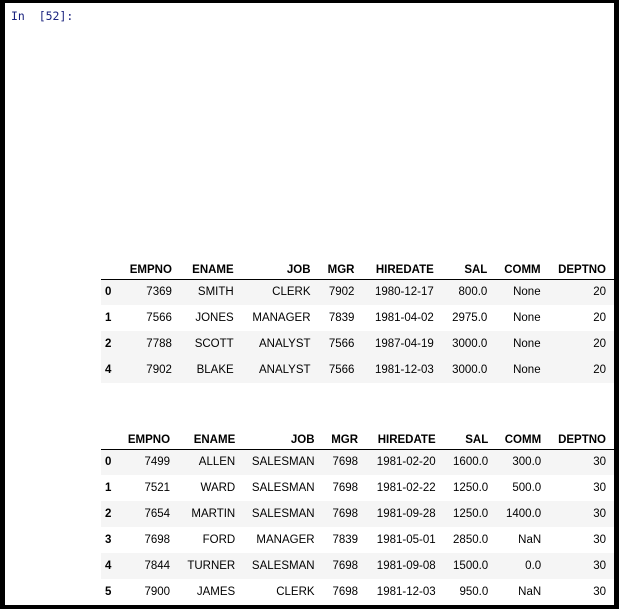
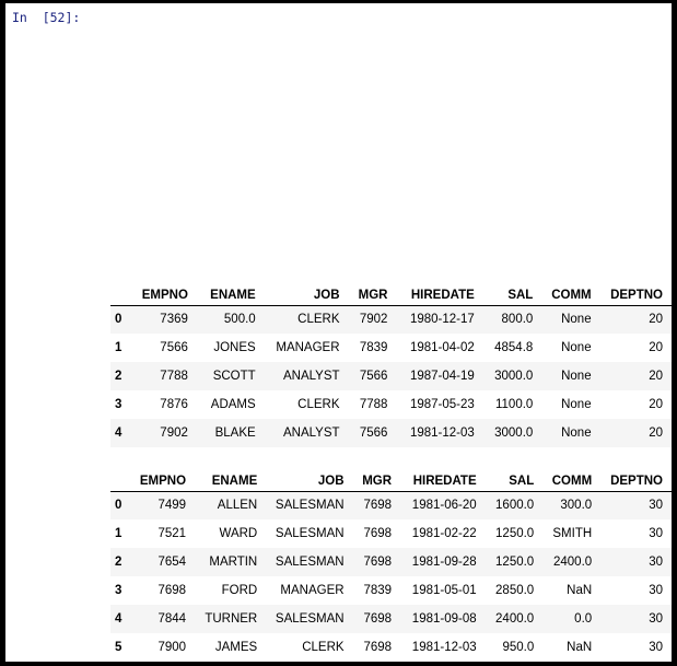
  In [52]:
  	EMPNO	ENAME	JOB	MGR	HIREDATE	SAL	COMM	DEPTNO
- 0	7369	SMITH	CLERK	7902	1980-12-17	800.0	None	20
+ 0	7369	500.0	CLERK	7902	1980-12-17	800.0	None	20
- 1	7566	JONES	MANAGER	7839	1981-04-02	2975.0	None	20
+ 1	7566	JONES	MANAGER	7839	1981-04-02	4854.8	None	20
  2	7788	SCOTT	ANALYST	7566	1987-04-19	3000.0	None	20
+ 3	7876	ADAMS	CLERK	7788	1987-05-23	1100.0	None	20
  4	7902	BLAKE	ANALYST	7566	1981-12-03	3000.0	None	20
  	EMPNO	ENAME	JOB	MGR	HIREDATE	SAL	COMM	DEPTNO
- 0	7499	ALLEN	SALESMAN	7698	1981-02-20	1600.0	300.0	30
+ 0	7499	ALLEN	SALESMAN	7698	1981-06-20	1600.0	300.0	30
- 1	7521	WARD	SALESMAN	7698	1981-02-22	1250.0	500.0	30
+ 1	7521	WARD	SALESMAN	7698	1981-02-22	1250.0	SMITH	30
- 2	7654	MARTIN	SALESMAN	7698	1981-09-28	1250.0	1400.0	30
+ 2	7654	MARTIN	SALESMAN	7698	1981-09-28	1250.0	2400.0	30
  3	7698	FORD	MANAGER	7839	1981-05-01	2850.0	NaN	30
- 4	7844	TURNER	SALESMAN	7698	1981-09-08	1500.0	0.0	30
+ 4	7844	TURNER	SALESMAN	7698	1981-09-08	2400.0	0.0	30
  5	7900	JAMES	CLERK	7698	1981-12-03	950.0	NaN	30
